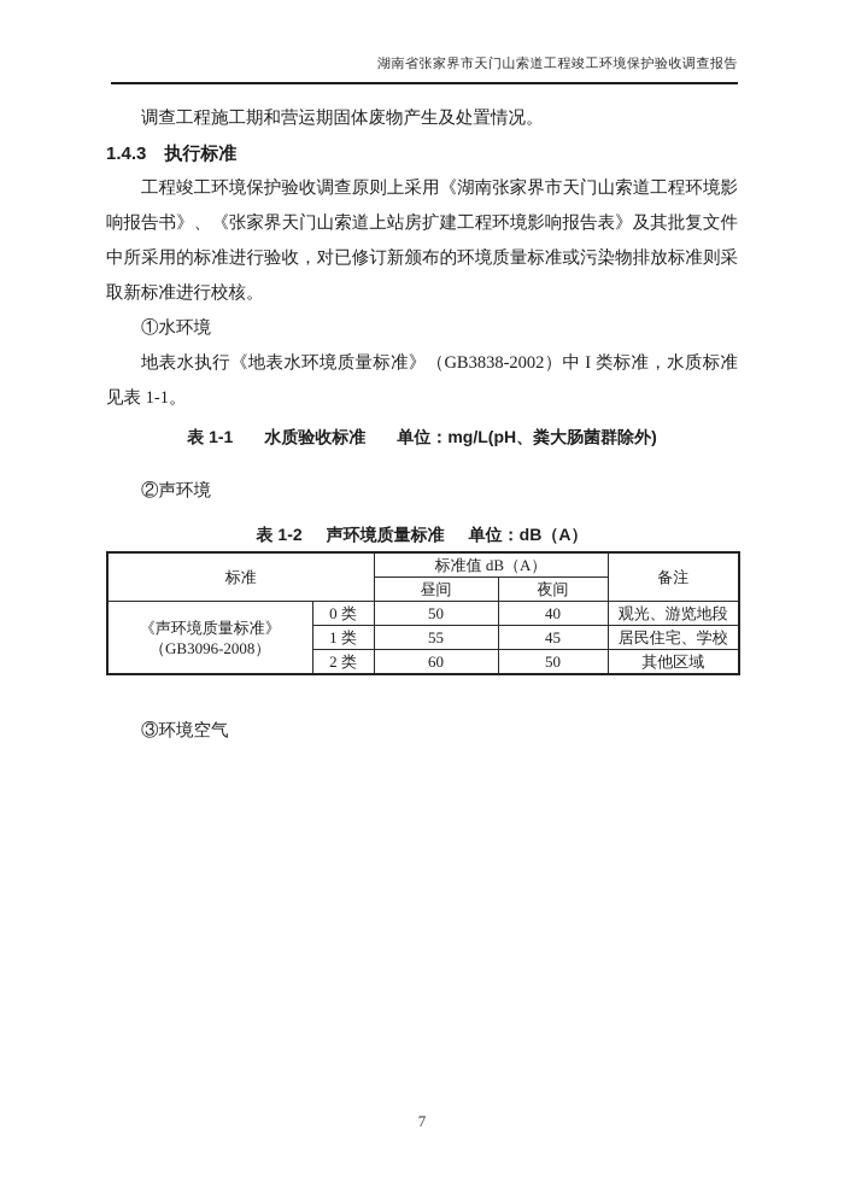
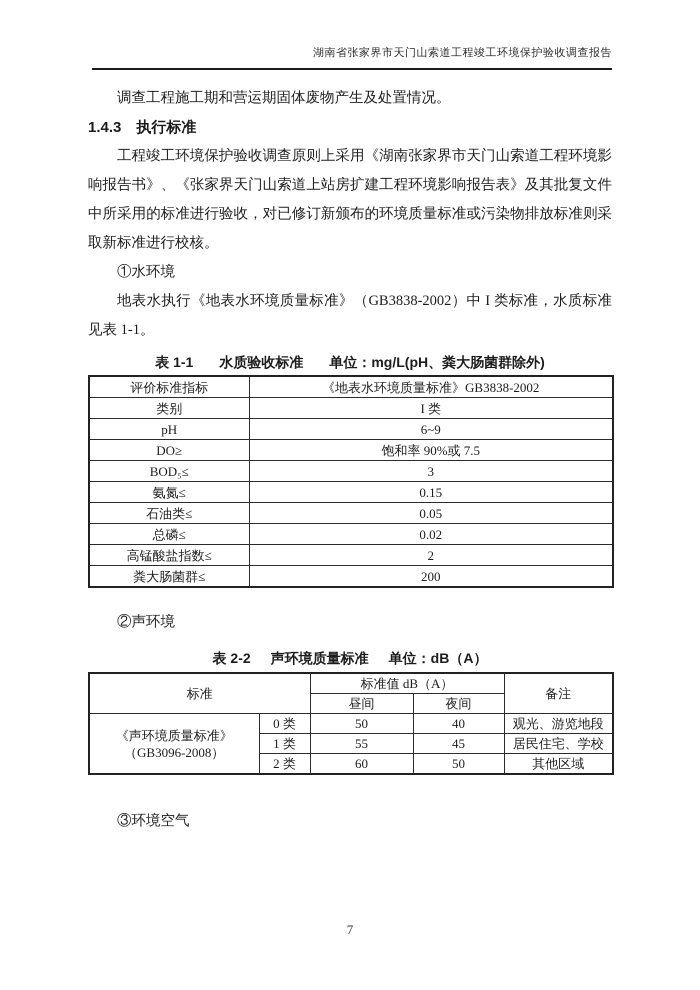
  湖南省张家界市天门山索道工程竣工环境保护验收调查报告
  调查工程施工期和营运期固体废物产生及处置情况。
  1.4.3 执行标准
  工程竣工环境保护验收调查原则上采用《湖南张家界市天门山索道工程环境影响报告书》、《张家界天门山索道上站房扩建工程环境影响报告表》及其批复文件中所采用的标准进行验收，对已修订新颁布的环境质量标准或污染物排放标准则采取新标准进行校核。
  ①水环境
  地表水执行《地表水环境质量标准》（GB3838-2002）中 I 类标准，水质标准见表 1-1。
  表 1-1
  水质验收标准
  单位：mg/L(pH、粪大肠菌群除外)
+ 评价标准指标	《地表水环境质量标准》GB3838-2002
+ 类别	I 类
+ pH	6~9
+ DO≥	饱和率 90%或 7.5
+ BOD₅≤	3
+ 氨氮≤	0.15
+ 石油类≤	0.05
+ 总磷≤	0.02
+ 高锰酸盐指数≤	2
+ 粪大肠菌群≤	200
  ②声环境
- 表 1-2
+ 表 2-2
  声环境质量标准
  单位：dB（A）
  标准	标准值 dB（A）	备注
  昼间	夜间
  《声环境质量标准》 （GB3096-2008）	0 类	50	40	观光、游览地段
  1 类	55	45	居民住宅、学校
  2 类	60	50	其他区域
  ③环境空气
  7
